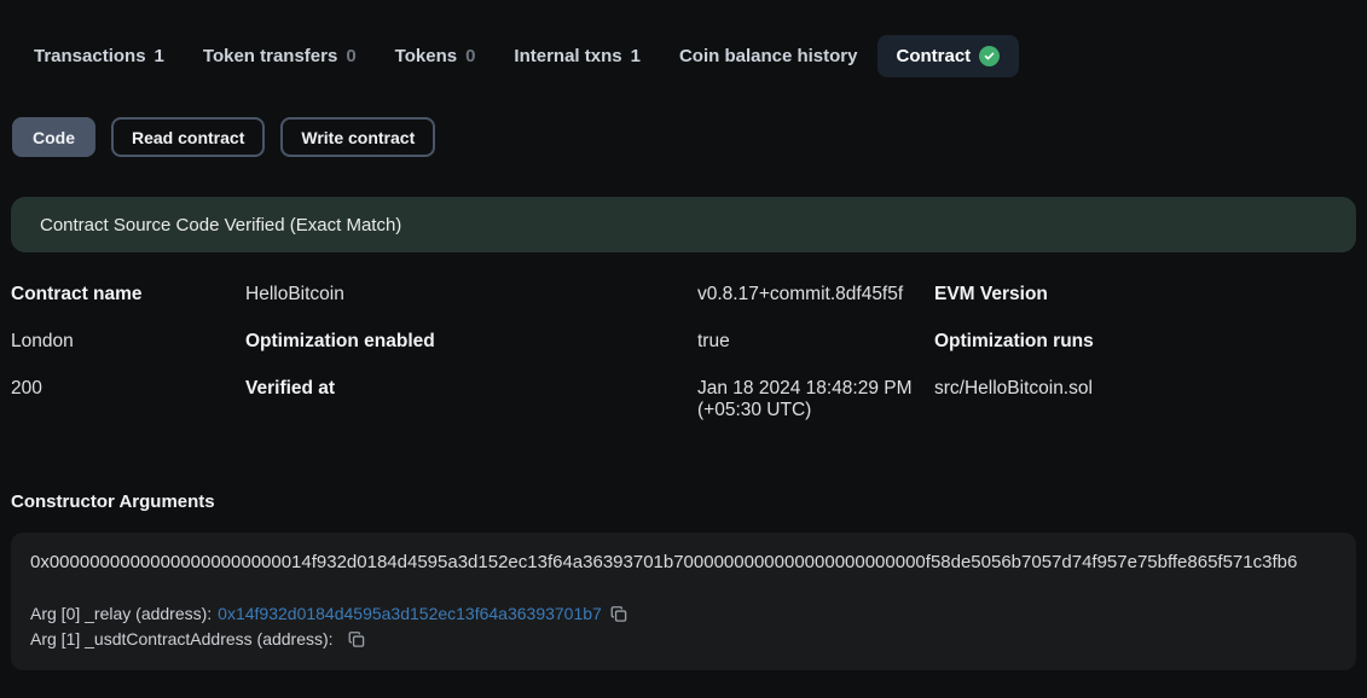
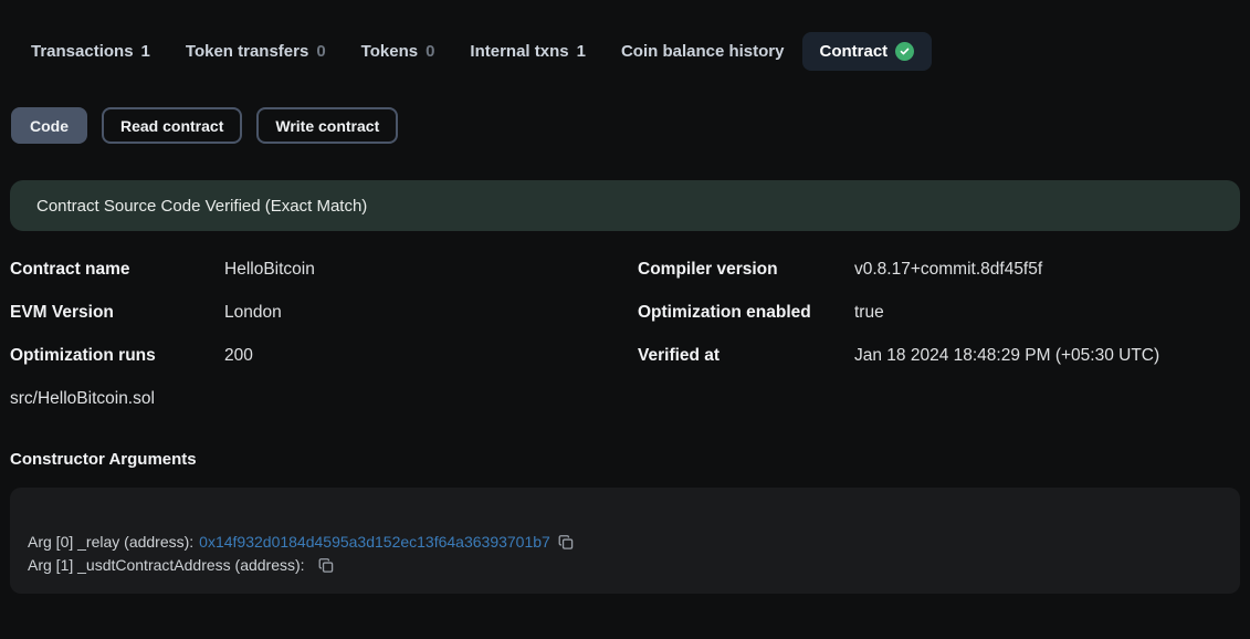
  Transactions
  1
  Token transfers
  0
  Tokens
  0
  Internal txns
  1
  Coin balance history
  Contract
  Code
  Read contract
  Write contract
  Contract Source Code Verified (Exact Match)
  Contract name
  HelloBitcoin
+ Compiler version
  v0.8.17+commit.8df45f5f
  EVM Version
  London
  Optimization enabled
  true
  Optimization runs
  200
  Verified at
  Jan 18 2024 18:48:29 PM (+05:30 UTC)
  src/HelloBitcoin.sol
  Constructor Arguments
- 0x00000000000000000000000014f932d0184d4595a3d152ec13f64a36393701b7000000000000000000000000f58de5056b7057d74f957e75bffe865f571c3fb6
  Arg [0] _relay (address):
  0x14f932d0184d4595a3d152ec13f64a36393701b7
  Arg [1] _usdtContractAddress (address):
